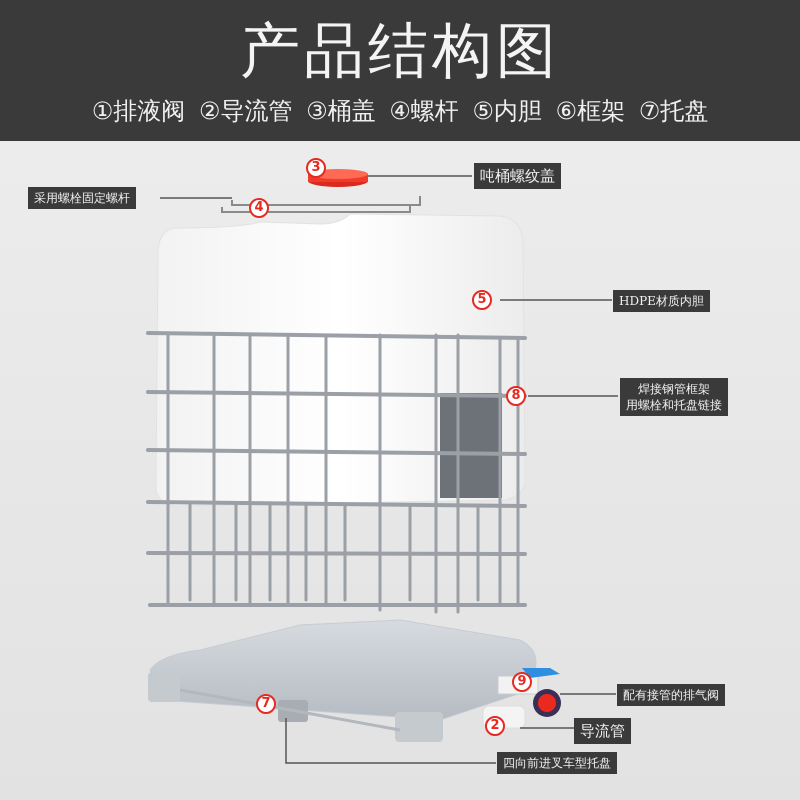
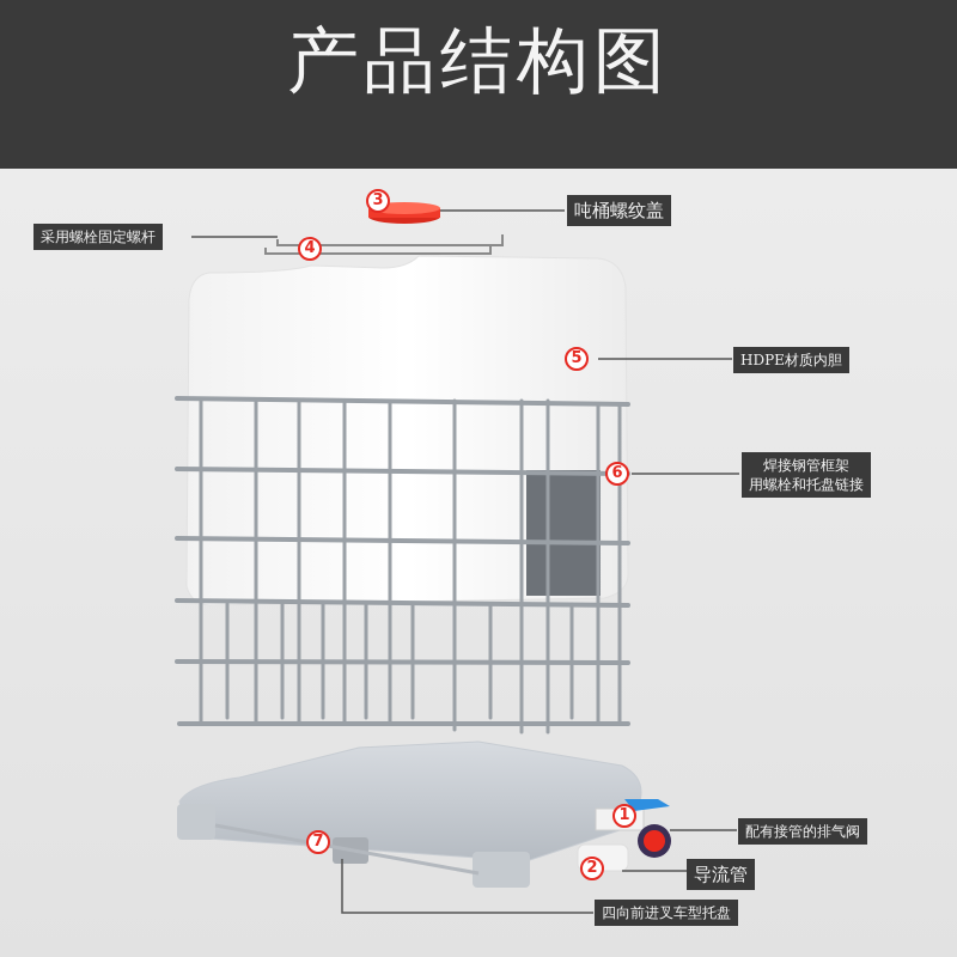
  产品结构图
- ①排液阀 ②导流管 ③桶盖 ④螺杆 ⑤内胆 ⑥框架 ⑦托盘
  3
  4
  5
- 8
+ 6
- 9
+ 1
  2
  7
  吨桶螺纹盖
  采用螺栓固定螺杆
  HDPE材质内胆
  焊接钢管框架
  用螺栓和托盘链接
  配有接管的排气阀
  导流管
  四向前进叉车型托盘
